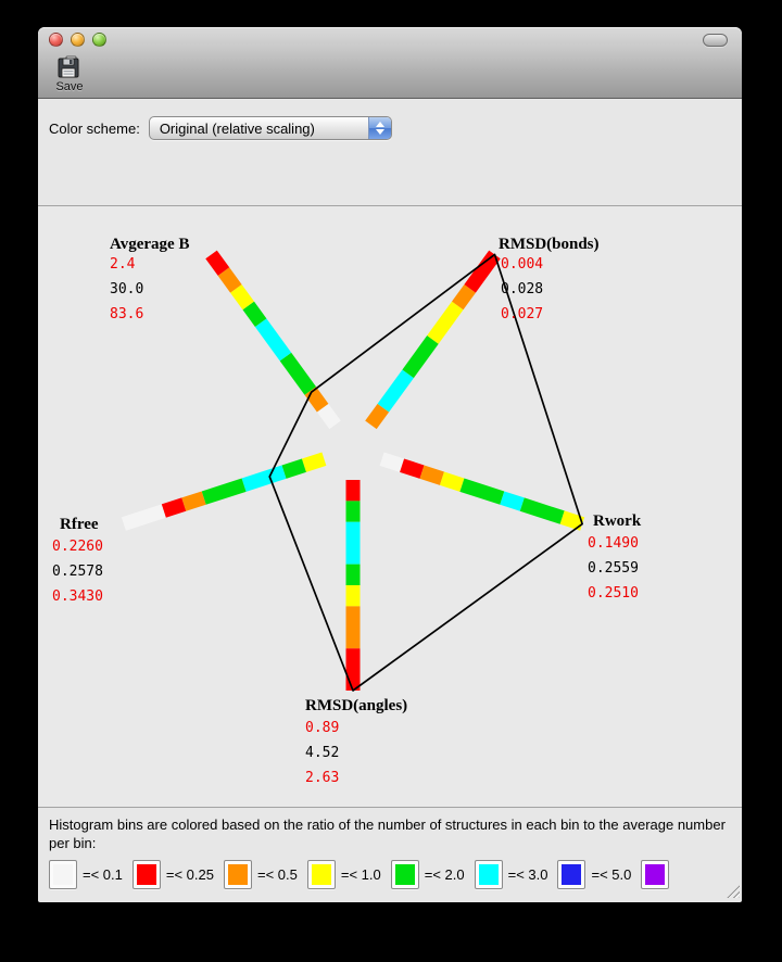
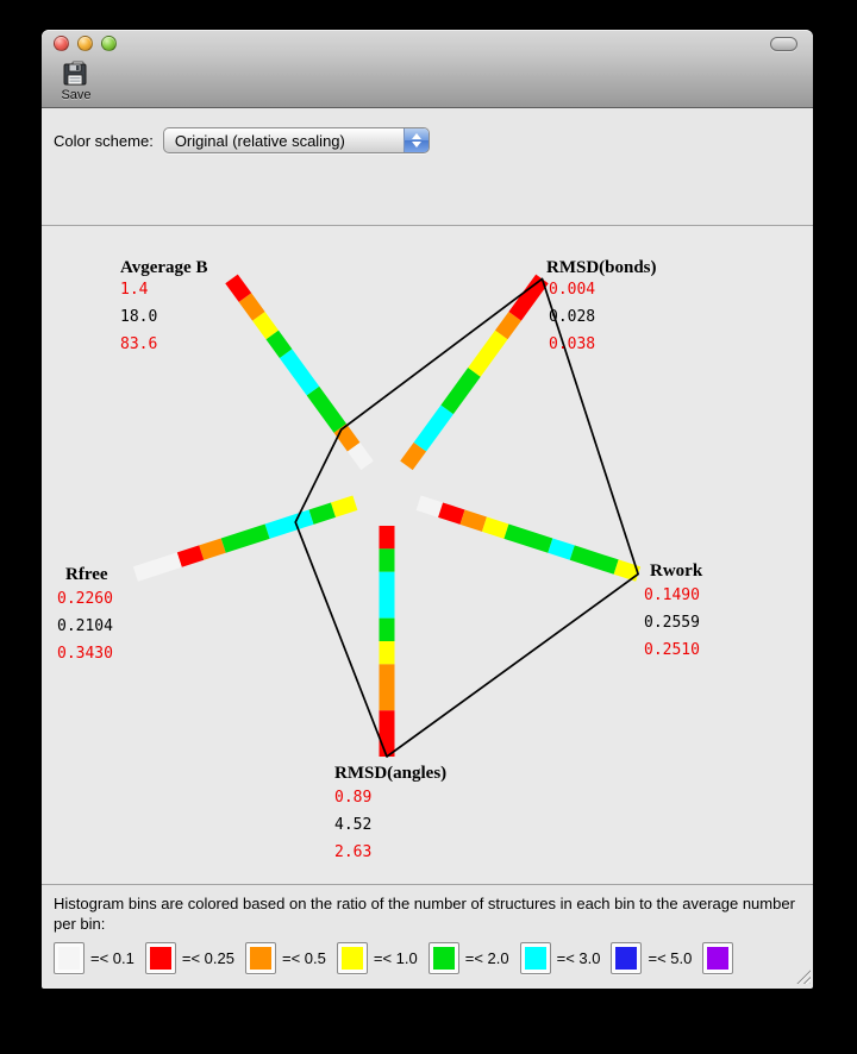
  Save
  Color scheme:
  Original (relative scaling)
  Avgerage B
- 2.4
+ 1.4
- 30.0
+ 18.0
  83.6
  RMSD(bonds)
  0.004
  0.028
- 0.027
+ 0.038
  Rwork
  0.1490
  0.2559
  0.2510
  RMSD(angles)
  0.89
  4.52
  2.63
  Rfree
  0.2260
- 0.2578
+ 0.2104
  0.3430
  Histogram bins are colored based on the ratio of the number of structures in each bin to the average number per bin:
  =< 0.1
  =< 0.25
  =< 0.5
  =< 1.0
  =< 2.0
  =< 3.0
  =< 5.0
